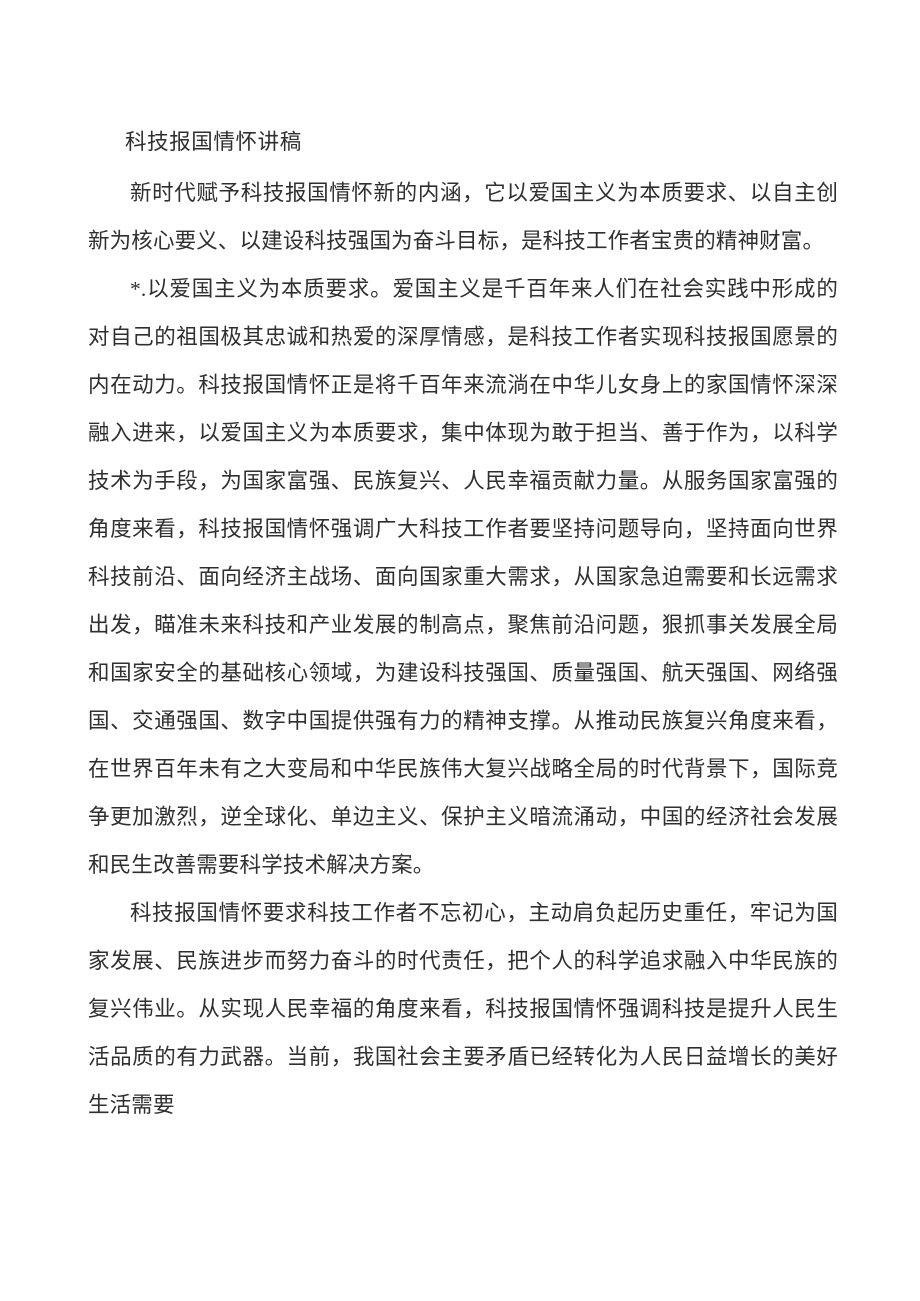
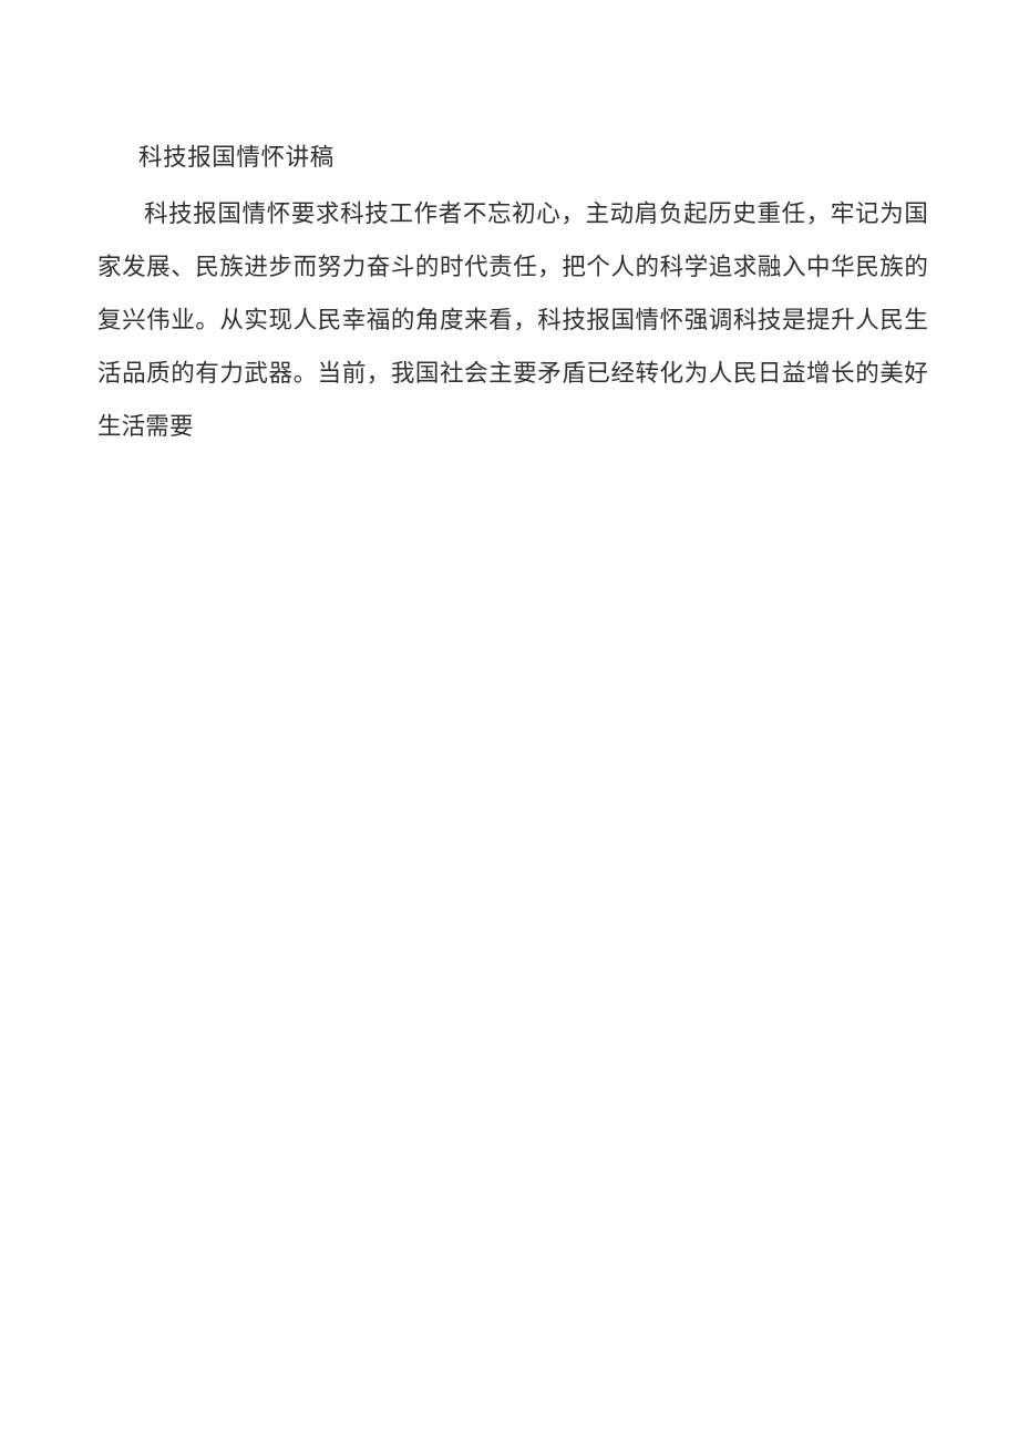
  科技报国情怀讲稿
- 新时代赋予科技报国情怀新的内涵，它以爱国主义为本质要求、以自主创新为核心要义、以建设科技强国为奋斗目标，是科技工作者宝贵的精神财富。
- *.以爱国主义为本质要求。爱国主义是千百年来人们在社会实践中形成的对自己的祖国极其忠诚和热爱的深厚情感，是科技工作者实现科技报国愿景的内在动力。科技报国情怀正是将千百年来流淌在中华儿女身上的家国情怀深深融入进来，以爱国主义为本质要求，集中体现为敢于担当、善于作为，以科学技术为手段，为国家富强、民族复兴、人民幸福贡献力量。从服务国家富强的角度来看，科技报国情怀强调广大科技工作者要坚持问题导向，坚持面向世界科技前沿、面向经济主战场、面向国家重大需求，从国家急迫需要和长远需求出发，瞄准未来科技和产业发展的制高点，聚焦前沿问题，狠抓事关发展全局和国家安全的基础核心领域，为建设科技强国、质量强国、航天强国、网络强国、交通强国、数字中国提供强有力的精神支撑。从推动民族复兴角度来看，在世界百年未有之大变局和中华民族伟大复兴战略全局的时代背景下，国际竞争更加激烈，逆全球化、单边主义、保护主义暗流涌动，中国的经济社会发展和民生改善需要科学技术解决方案。
  科技报国情怀要求科技工作者不忘初心，主动肩负起历史重任，牢记为国家发展、民族进步而努力奋斗的时代责任，把个人的科学追求融入中华民族的复兴伟业。从实现人民幸福的角度来看，科技报国情怀强调科技是提升人民生活品质的有力武器。当前，我国社会主要矛盾已经转化为人民日益增长的美好生活需要
